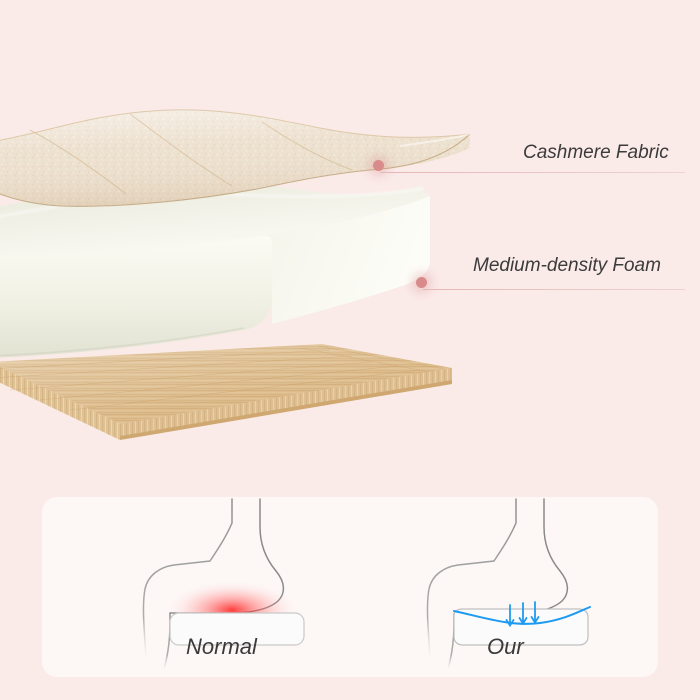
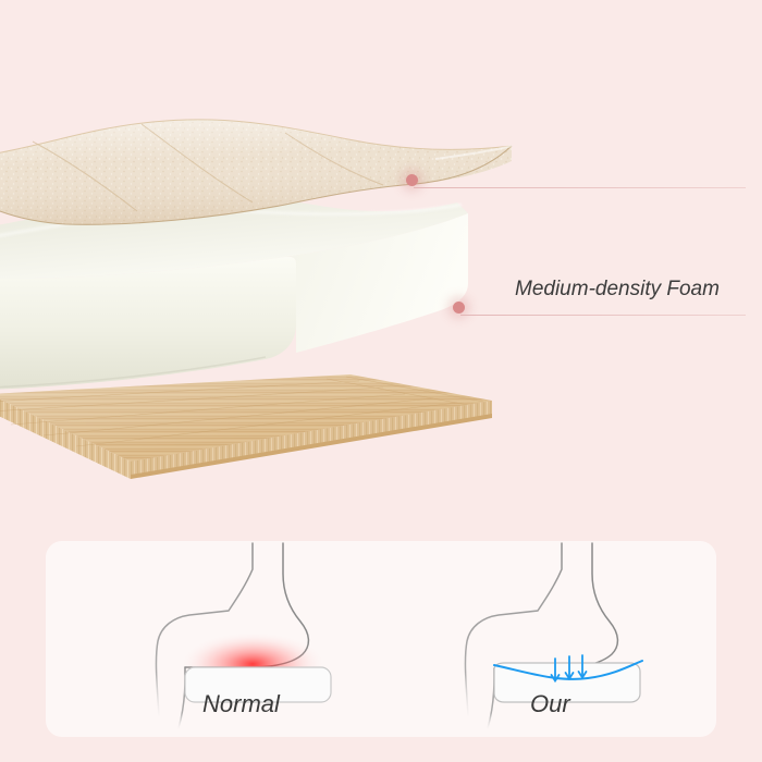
- Cashmere Fabric
  Medium-density Foam
  Normal
  Our
